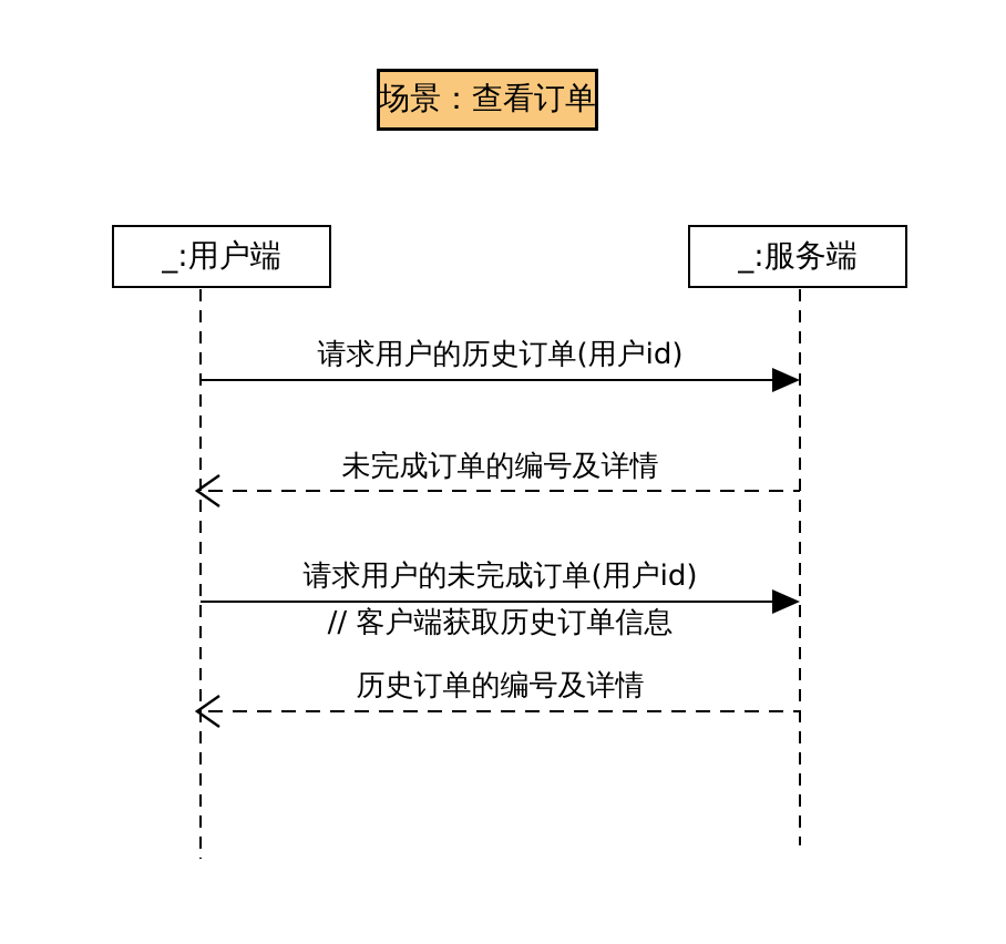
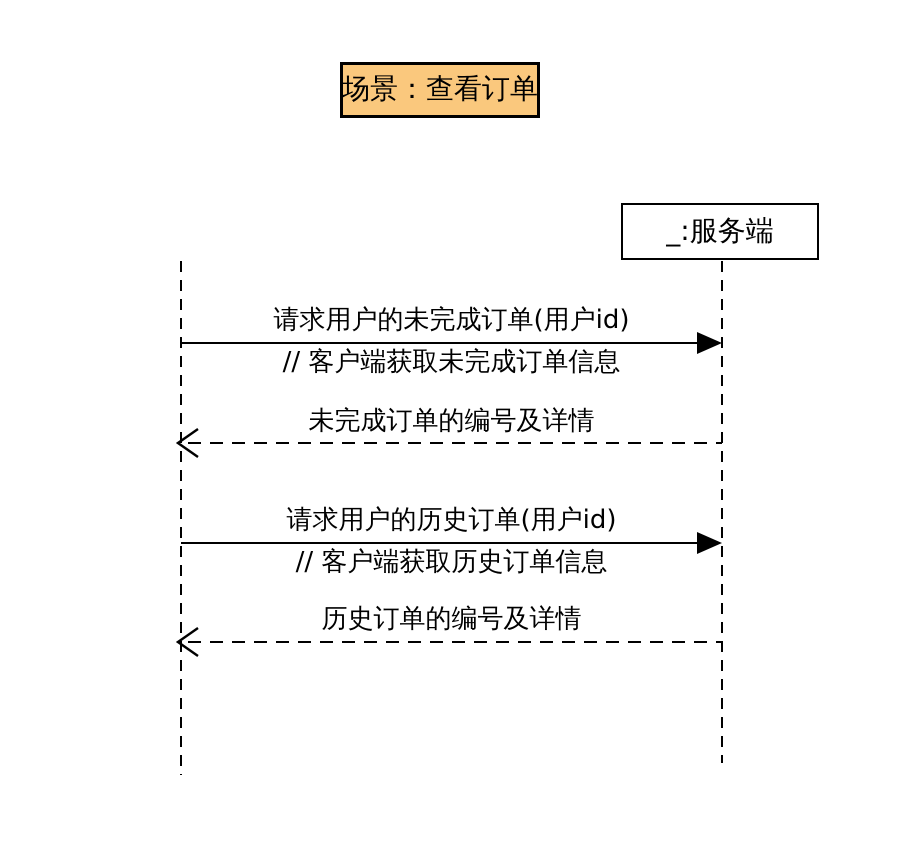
  场景：查看订单
- _:用户端
  _:服务端
- 请求用户的历史订单(用户id)
+ 请求用户的未完成订单(用户id)
+ // 客户端获取未完成订单信息
  未完成订单的编号及详情
- 请求用户的未完成订单(用户id)
+ 请求用户的历史订单(用户id)
  // 客户端获取历史订单信息
  历史订单的编号及详情
